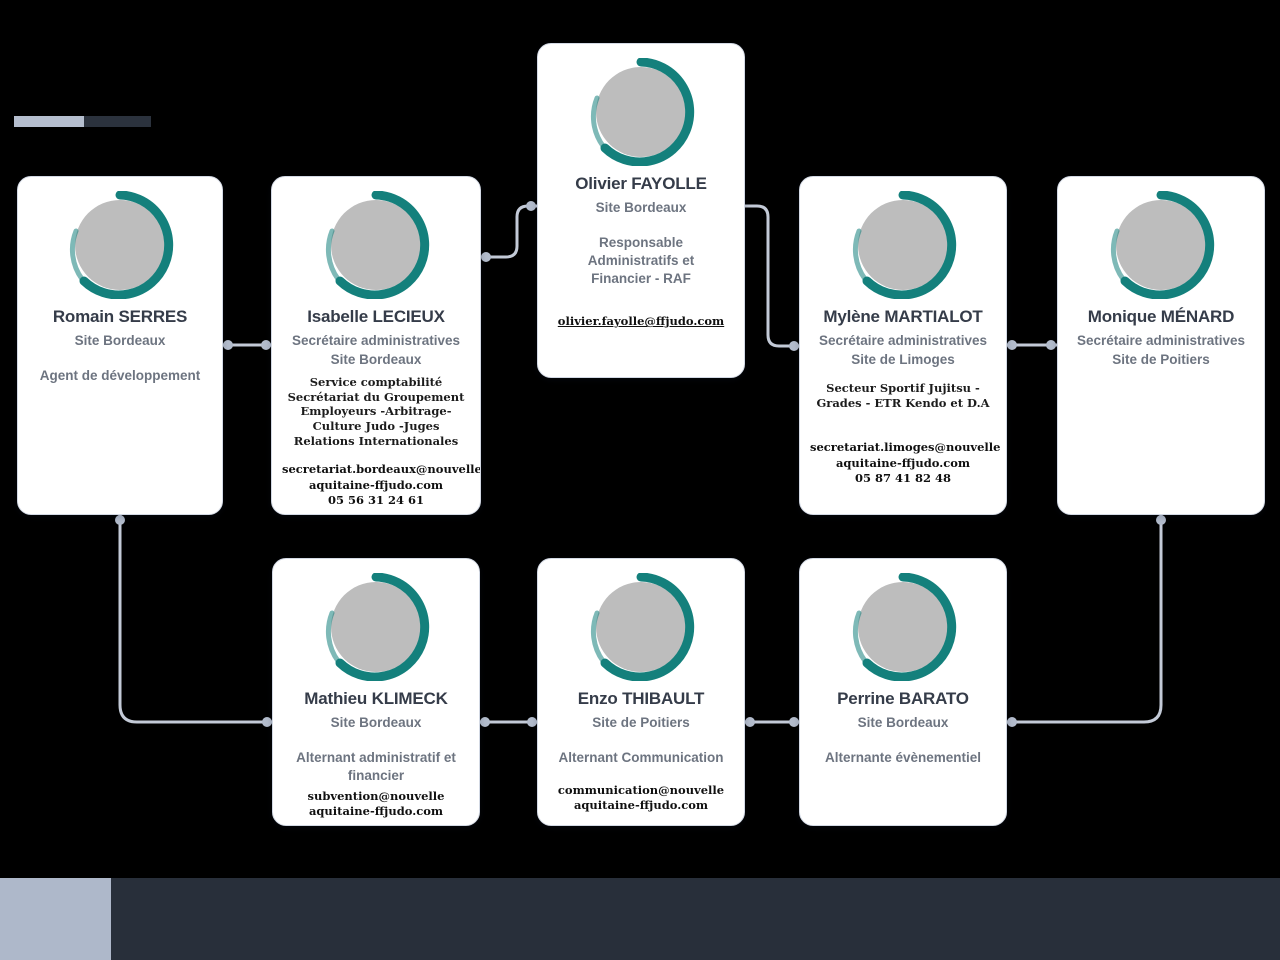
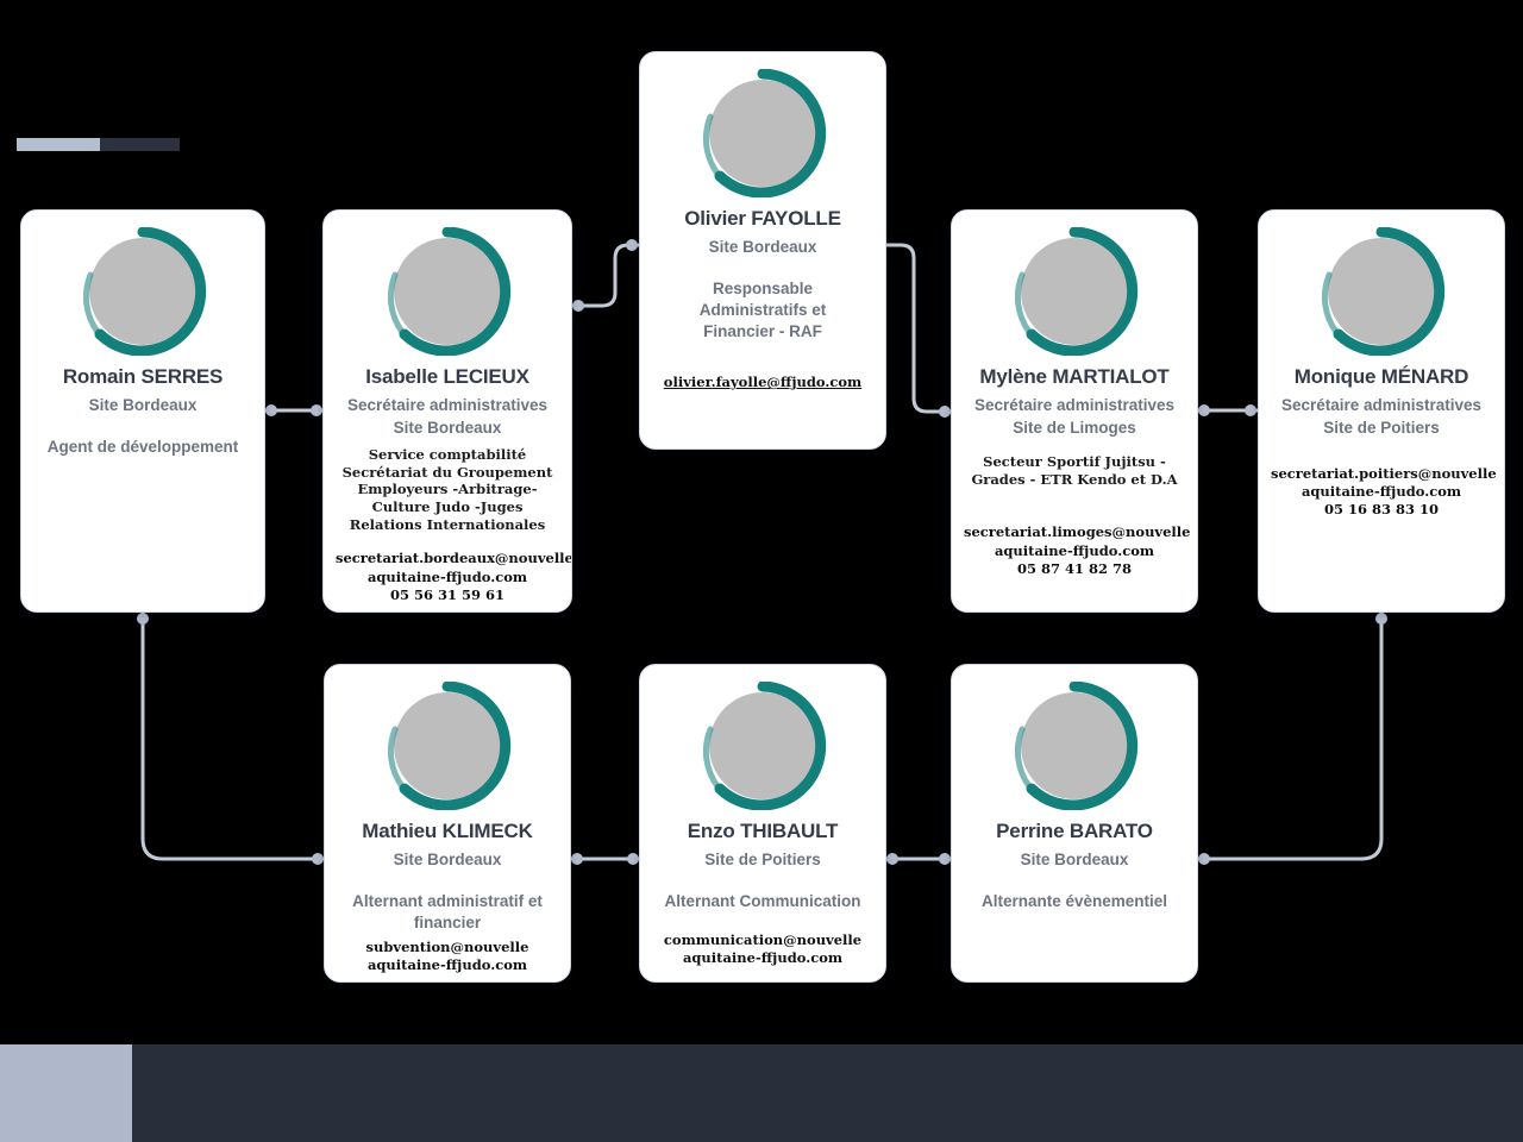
  Romain SERRES
  Site Bordeaux
  Agent de développement
  Isabelle LECIEUX
  Secrétaire administratives
  Site Bordeaux
  Service comptabilité
  Secrétariat du Groupement Employeurs -Arbitrage-
  Culture Judo -Juges
  Relations Internationales
  secretariat.bordeaux@nouvelle aquitaine-ffjudo.com
- 05 56 31 24 61
+ 05 56 31 59 61
  Olivier FAYOLLE
  Site Bordeaux
  Responsable
  Administratifs et
  Financier - RAF
  olivier.fayolle@ffjudo.com
  Mylène MARTIALOT
  Secrétaire administratives
  Site de Limoges
  Secteur Sportif Jujitsu -
  Grades - ETR Kendo et D.A
  secretariat.limoges@nouvelle aquitaine-ffjudo.com
- 05 87 41 82 48
+ 05 87 41 82 78
  Monique MÉNARD
  Secrétaire administratives
  Site de Poitiers
+ secretariat.poitiers@nouvelle aquitaine-ffjudo.com
+ 05 16 83 83 10
  Mathieu KLIMECK
  Site Bordeaux
  Alternant administratif et financier
  subvention@nouvelle aquitaine-ffjudo.com
  Enzo THIBAULT
  Site de Poitiers
  Alternant Communication
  communication@nouvelle aquitaine-ffjudo.com
  Perrine BARATO
  Site Bordeaux
  Alternante évènementiel
